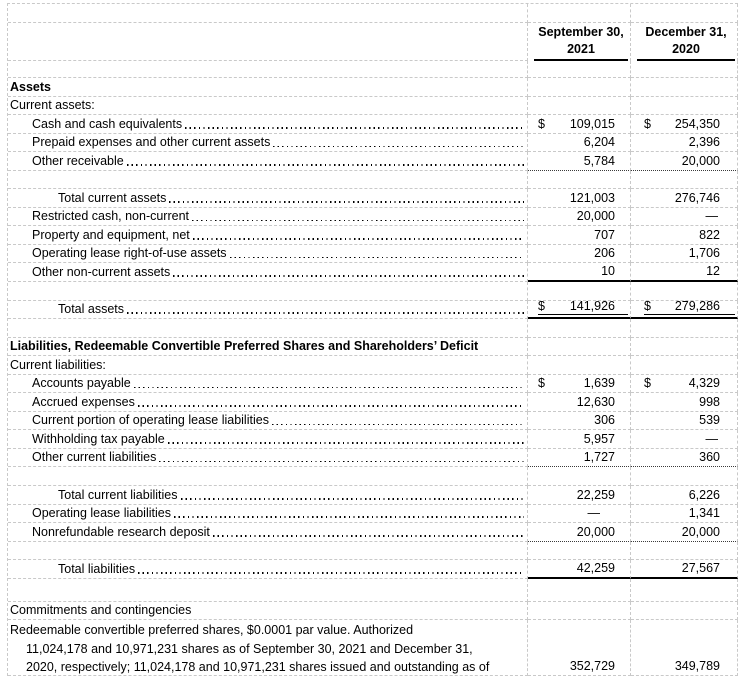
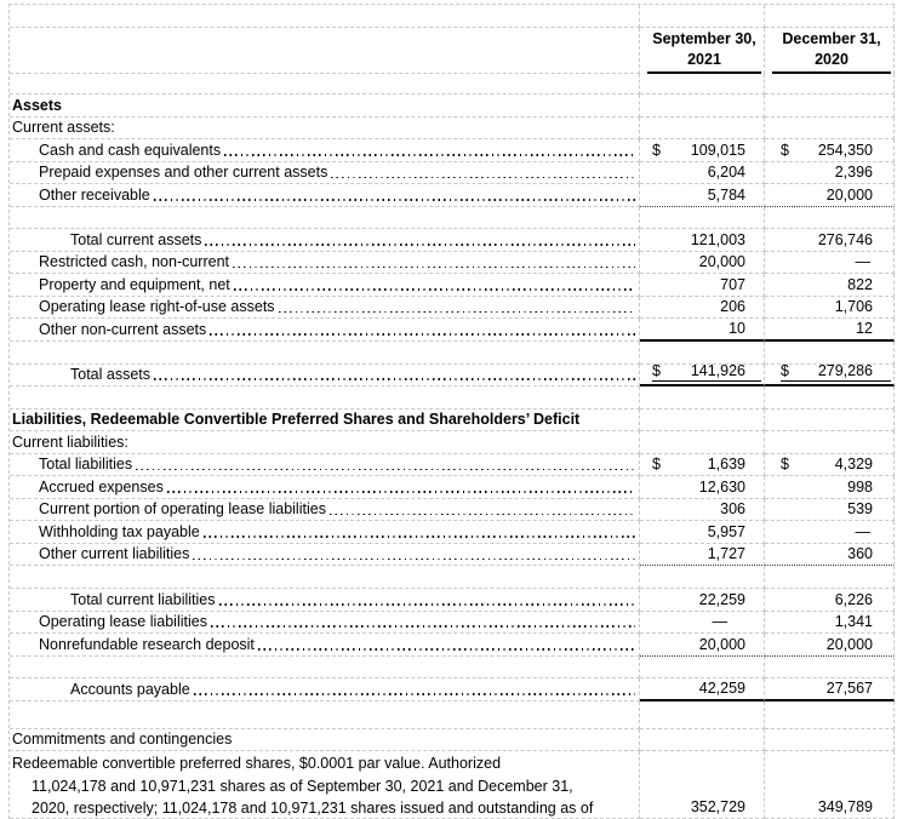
  September 30,
  2021
  December 31,
  2020
  Assets
  Current assets:
  Cash and cash equivalents
  $
  109,015
  $
  254,350
  Prepaid expenses and other current assets
  6,204
  2,396
  Other receivable
  5,784
  20,000
  Total current assets
  121,003
  276,746
  Restricted cash, non-current
  20,000
  —
  Property and equipment, net
  707
  822
  Operating lease right-of-use assets
  206
  1,706
  Other non-current assets
  10
  12
  Total assets
  $
  141,926
  $
  279,286
  Liabilities, Redeemable Convertible Preferred Shares and Shareholders’ Deficit
  Current liabilities:
- Accounts payable
+ Total liabilities
  $
  1,639
  $
  4,329
  Accrued expenses
  12,630
  998
  Current portion of operating lease liabilities
  306
  539
  Withholding tax payable
  5,957
  —
  Other current liabilities
  1,727
  360
  Total current liabilities
  22,259
  6,226
  Operating lease liabilities
  —
  1,341
  Nonrefundable research deposit
  20,000
  20,000
- Total liabilities
+ Accounts payable
  42,259
  27,567
  Commitments and contingencies
  Redeemable convertible preferred shares, $0.0001 par value. Authorized
  11,024,178 and 10,971,231 shares as of September 30, 2021 and December 31,
  2020, respectively; 11,024,178 and 10,971,231 shares issued and outstanding as of
  352,729
  349,789
